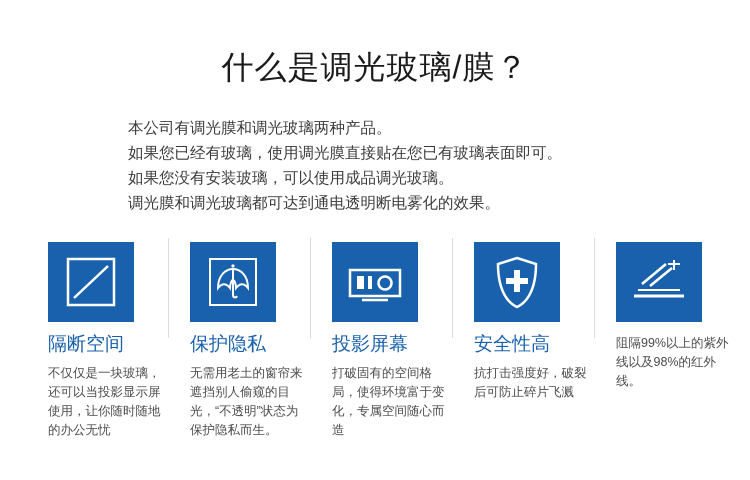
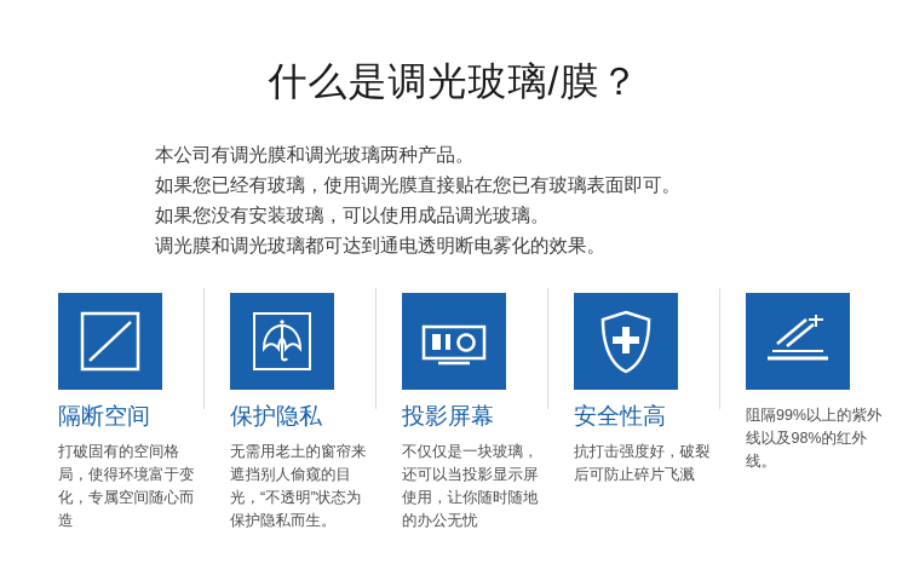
  什么是调光玻璃/膜？
  本公司有调光膜和调光玻璃两种产品。
  如果您已经有玻璃，使用调光膜直接贴在您已有玻璃表面即可。
  如果您没有安装玻璃，可以使用成品调光玻璃。
  调光膜和调光玻璃都可达到通电透明断电雾化的效果。
  隔断空间
- 不仅仅是一块玻璃，还可以当投影显示屏使用，让你随时随地的办公无忧
+ 打破固有的空间格局，使得环境富于变化，专属空间随心而造
  保护隐私
  无需用老土的窗帘来遮挡别人偷窥的目光，“不透明”状态为保护隐私而生。
  投影屏幕
- 打破固有的空间格局，使得环境富于变化，专属空间随心而造
+ 不仅仅是一块玻璃，还可以当投影显示屏使用，让你随时随地的办公无忧
  安全性高
  抗打击强度好，破裂后可防止碎片飞溅
  阻隔99%以上的紫外线以及98%的红外线。
